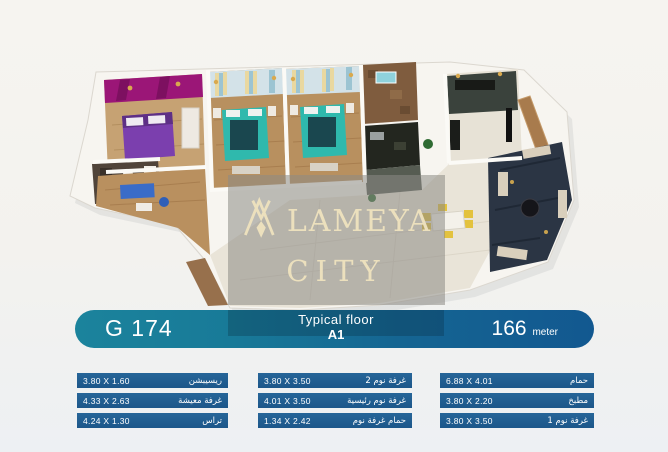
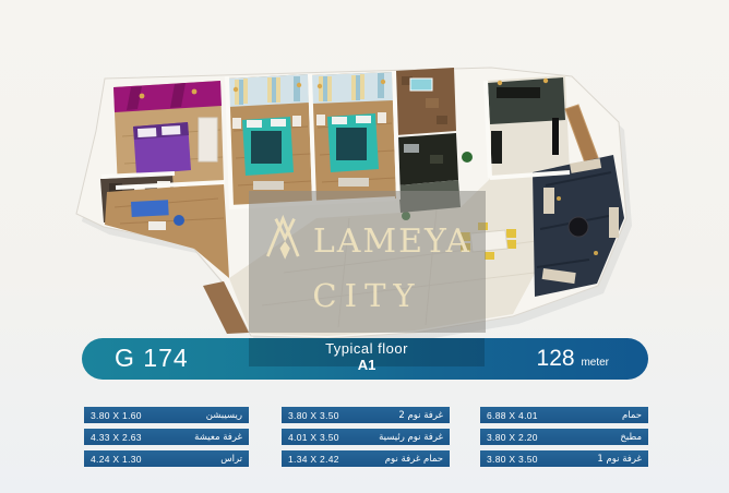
  LAMEYA
  CITY
  G 174
  Typical floor
  A1
- 166 meter
+ 128 meter
  3.80 X 1.60
  ريسيبشن
  4.33 X 2.63
  غرفة معيشة
  4.24 X 1.30
  تراس
  3.80 X 3.50
  غرفة نوم 2
  4.01 X 3.50
  غرفة نوم رئيسية
  1.34 X 2.42
  حمام غرفة نوم
  6.88 X 4.01
  حمام
  3.80 X 2.20
  مطبخ
  3.80 X 3.50
  غرفة نوم 1
